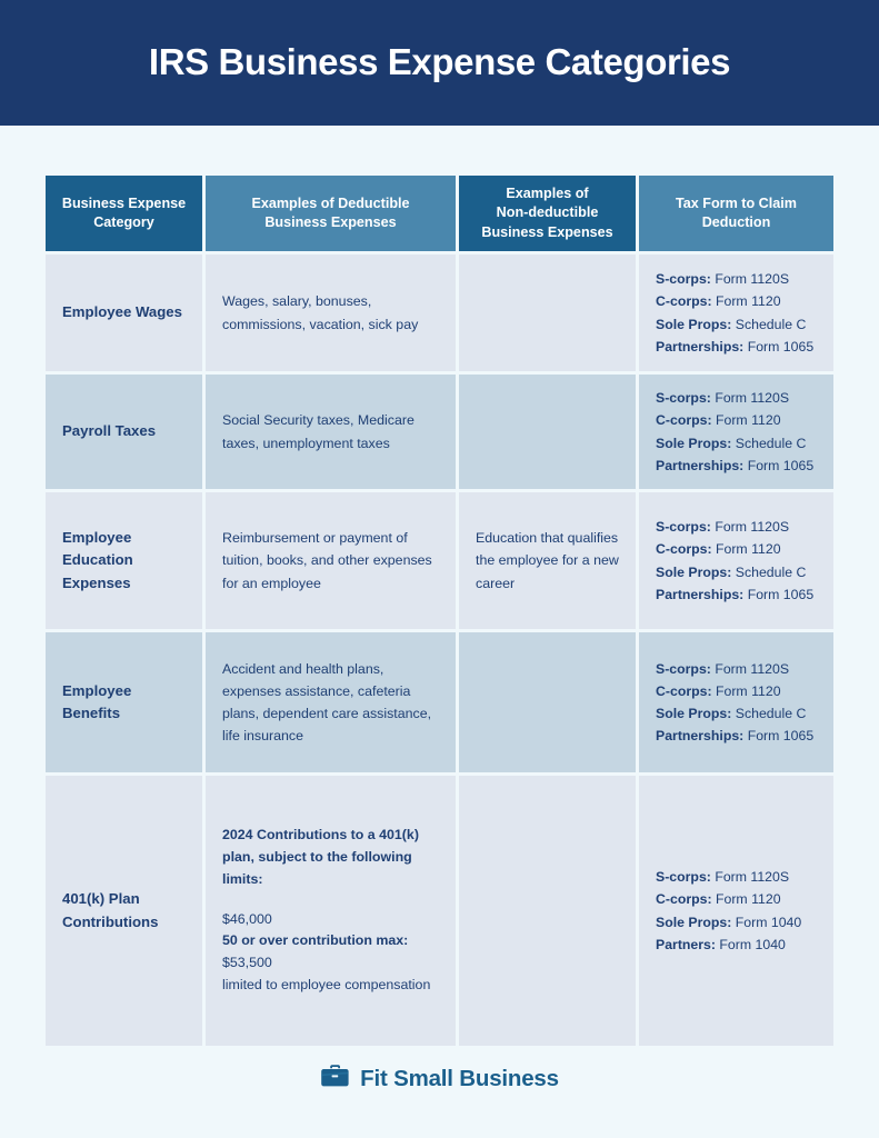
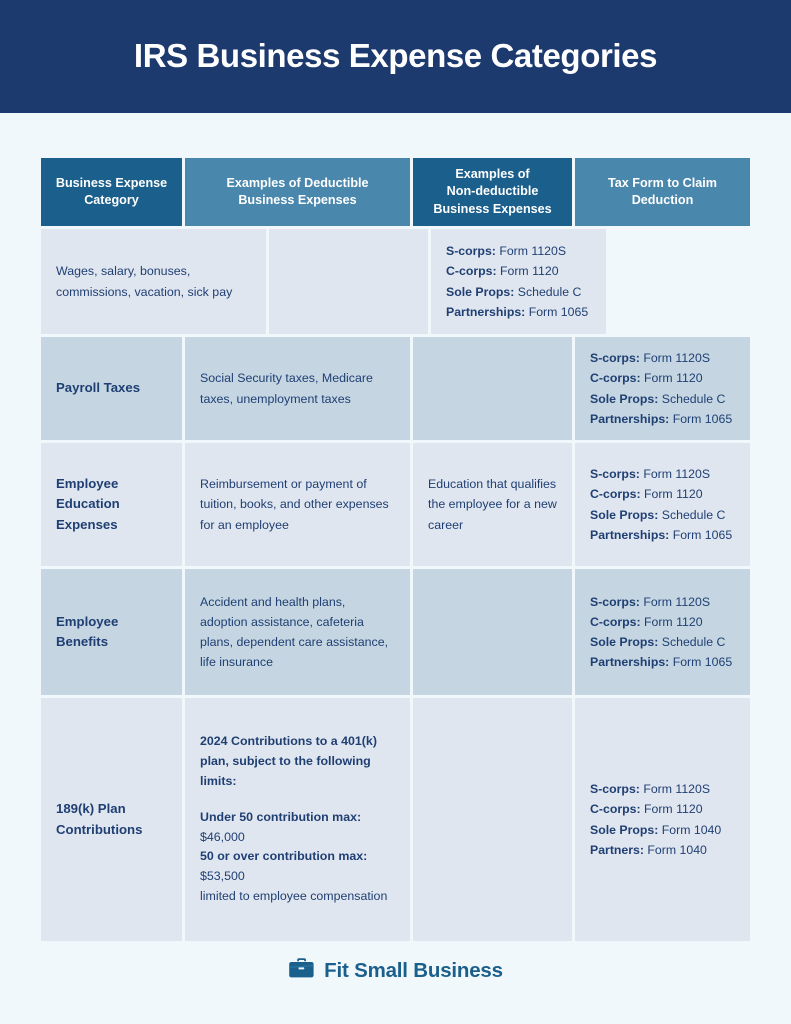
  IRS Business Expense Categories
  Business Expense
  Category
  Examples of Deductible
  Business Expenses
  Examples of
  Non-deductible
  Business Expenses
  Tax Form to Claim
  Deduction
- Employee Wages
  Wages, salary, bonuses, commissions, vacation, sick pay
  S-corps: Form 1120S
  C-corps: Form 1120
  Sole Props: Schedule C
  Partnerships: Form 1065
  Payroll Taxes
  Social Security taxes, Medicare taxes, unemployment taxes
  S-corps: Form 1120S
  C-corps: Form 1120
  Sole Props: Schedule C
  Partnerships: Form 1065
  Employee Education Expenses
  Reimbursement or payment of tuition, books, and other expenses for an employee
  Education that qualifies the employee for a new career
  S-corps: Form 1120S
  C-corps: Form 1120
  Sole Props: Schedule C
  Partnerships: Form 1065
  Employee Benefits
- Accident and health plans, expenses assistance, cafeteria plans, dependent care assistance, life insurance
+ Accident and health plans, adoption assistance, cafeteria plans, dependent care assistance, life insurance
  S-corps: Form 1120S
  C-corps: Form 1120
  Sole Props: Schedule C
  Partnerships: Form 1065
- 401(k) Plan Contributions
+ 189(k) Plan Contributions
  2024 Contributions to a 401(k) plan, subject to the following limits:
+ Under 50 contribution max:
  $46,000
  50 or over contribution max:
  $53,500
  limited to employee compensation
  S-corps: Form 1120S
  C-corps: Form 1120
  Sole Props: Form 1040
  Partners: Form 1040
  Fit Small Business
